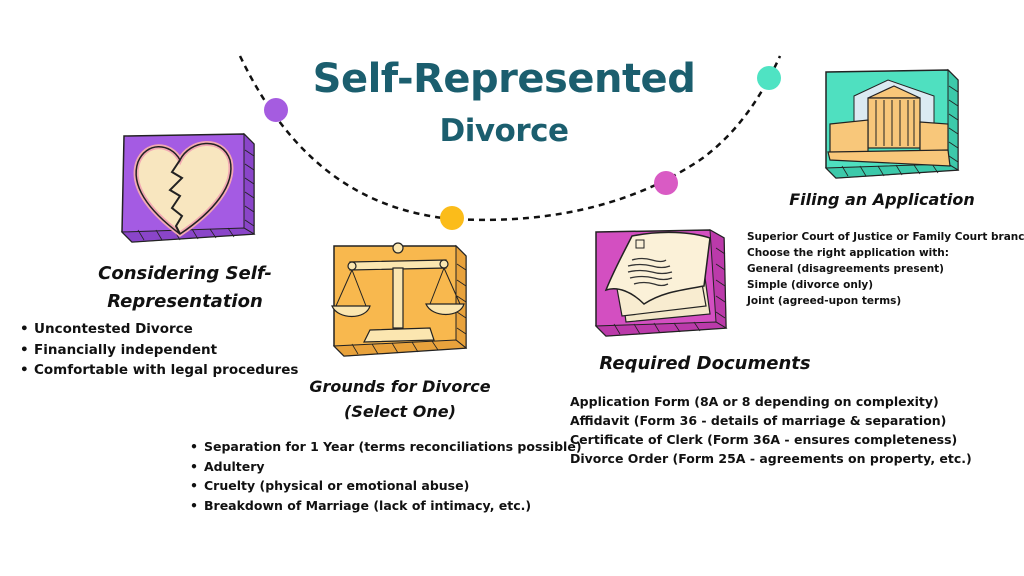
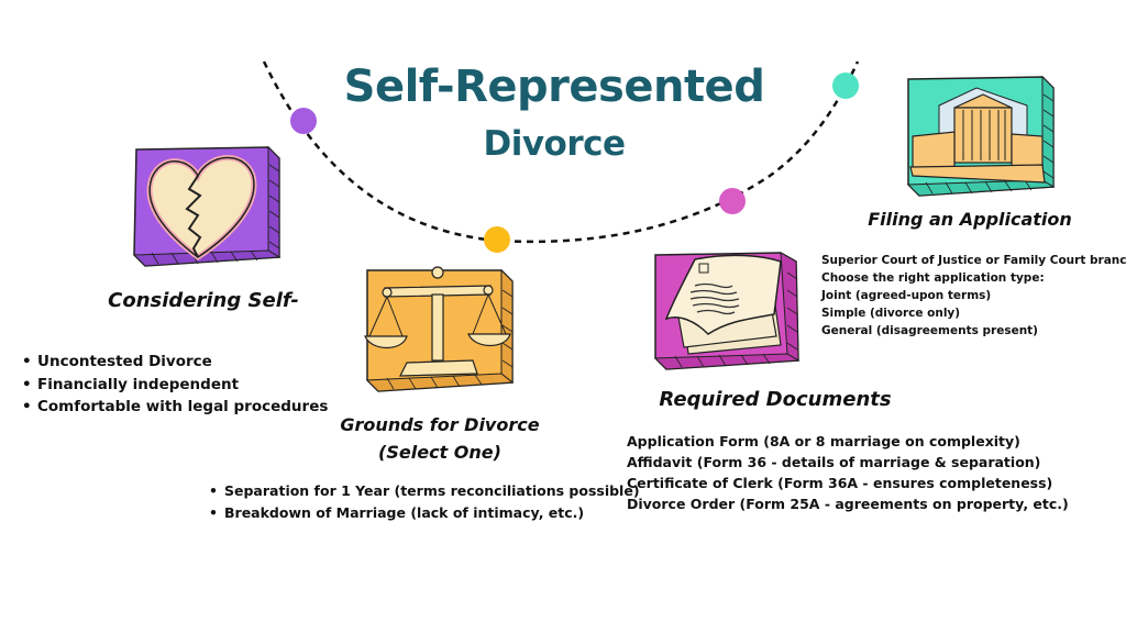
  Self-Represented
  Divorce
  Considering Self-
- Representation
  Uncontested Divorce
  Financially independent
  Comfortable with legal procedures
  Grounds for Divorce
  (Select One)
  Separation for 1 Year (terms reconciliations possible)
- Adultery
- Cruelty (physical or emotional abuse)
  Breakdown of Marriage (lack of intimacy, etc.)
  Required Documents
- Application Form (8A or 8 depending on complexity)
+ Application Form (8A or 8 marriage on complexity)
  Affidavit (Form 36 - details of marriage & separation)
  Certificate of Clerk (Form 36A - ensures completeness)
  Divorce Order (Form 25A - agreements on property, etc.)
  Filing an Application
  Superior Court of Justice or Family Court branc
- Choose the right application with:
+ Choose the right application type:
- General (disagreements present)
+ Joint (agreed-upon terms)
  Simple (divorce only)
- Joint (agreed-upon terms)
+ General (disagreements present)
